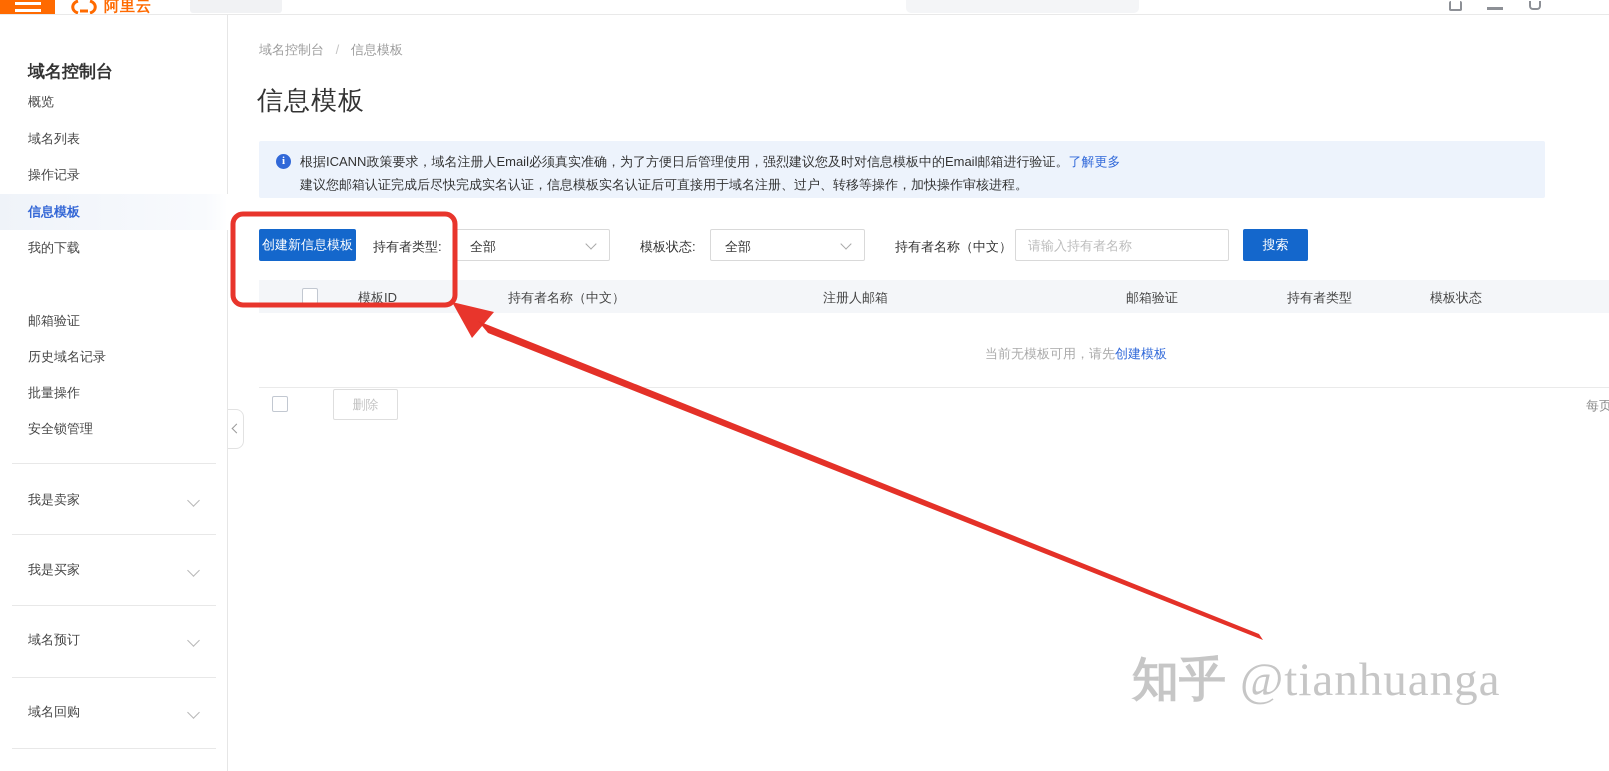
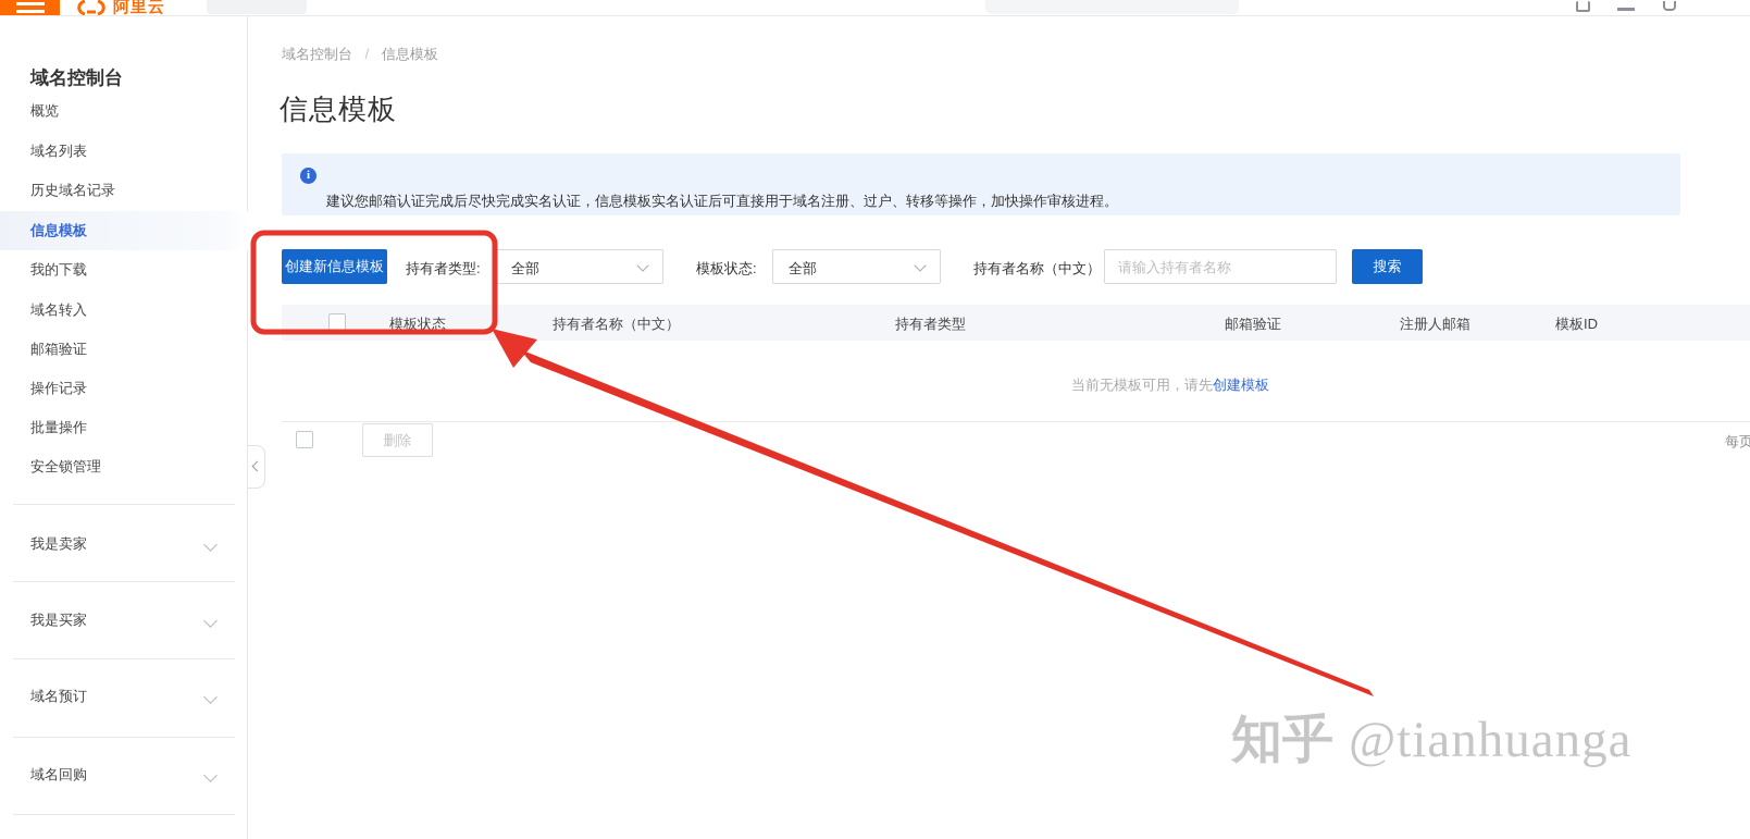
  阿里云
  域名控制台
  概览
  域名列表
- 操作记录
+ 历史域名记录
  信息模板
  我的下载
+ 域名转入
  邮箱验证
- 历史域名记录
+ 操作记录
  批量操作
  安全锁管理
  我是卖家
  我是买家
  域名预订
  域名回购
  域名控制台 / 信息模板
  信息模板
  i
- 根据ICANN政策要求，域名注册人Email必须真实准确，为了方便日后管理使用，强烈建议您及时对信息模板中的Email邮箱进行验证。了解更多
  建议您邮箱认证完成后尽快完成实名认证，信息模板实名认证后可直接用于域名注册、过户、转移等操作，加快操作审核进程。
  创建新信息模板
  持有者类型:
  全部
  模板状态:
  全部
  持有者名称（中文）
  请输入持有者名称
  搜索
- 模板ID
+ 模板状态
  持有者名称（中文）
- 注册人邮箱
+ 持有者类型
  邮箱验证
- 持有者类型
+ 注册人邮箱
- 模板状态
+ 模板ID
  当前无模板可用，请先创建模板
  删除
  知乎 @tianhuanga
